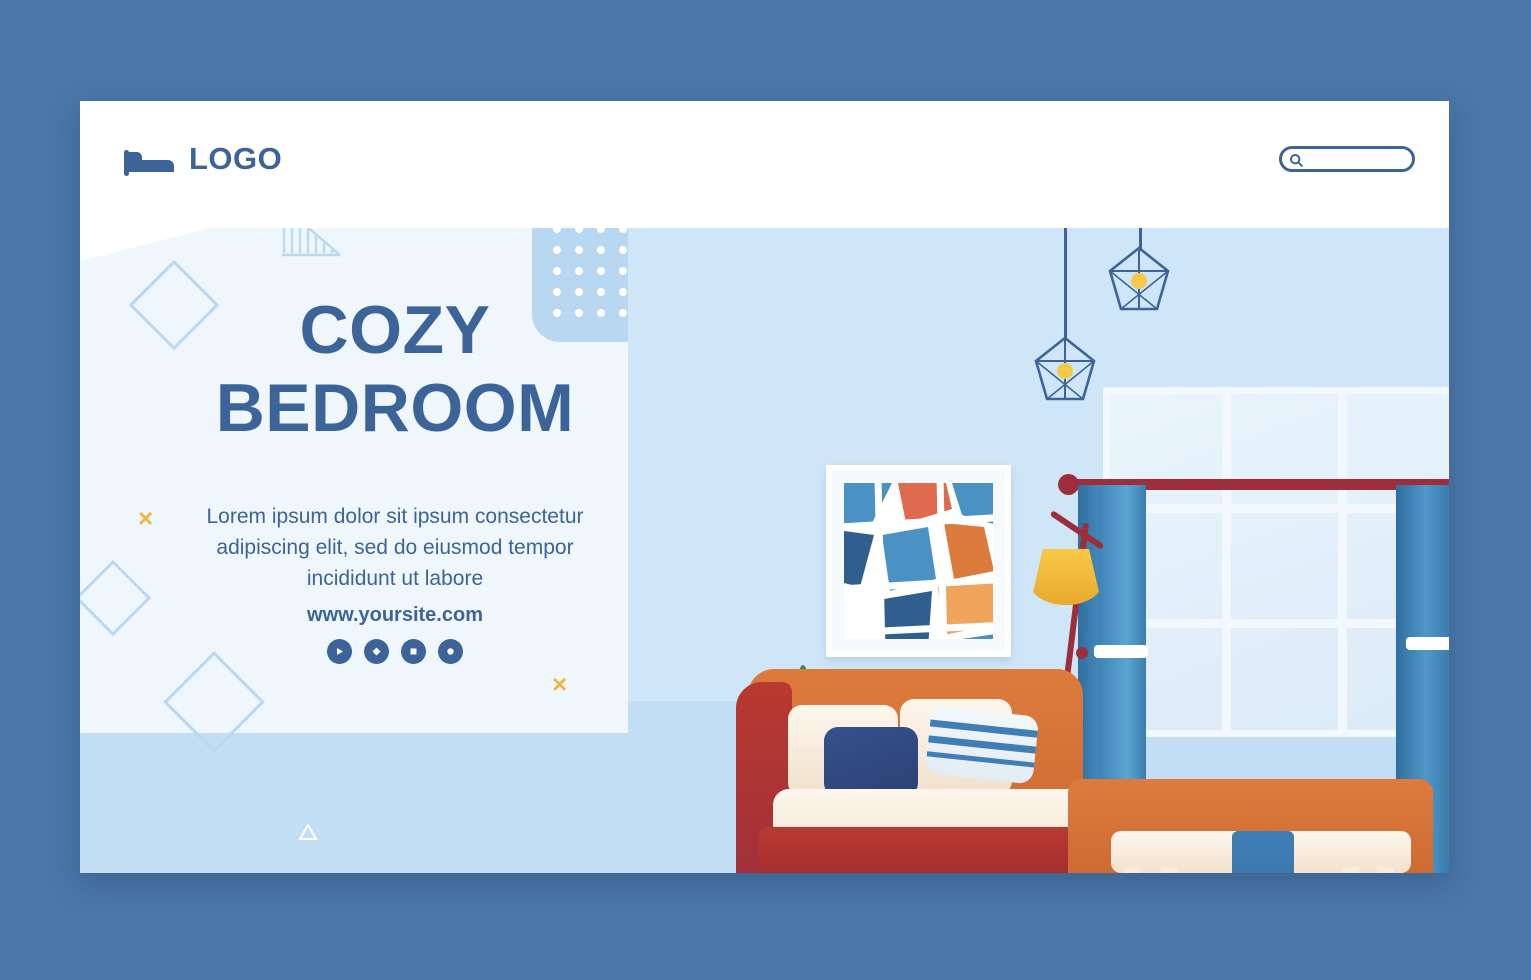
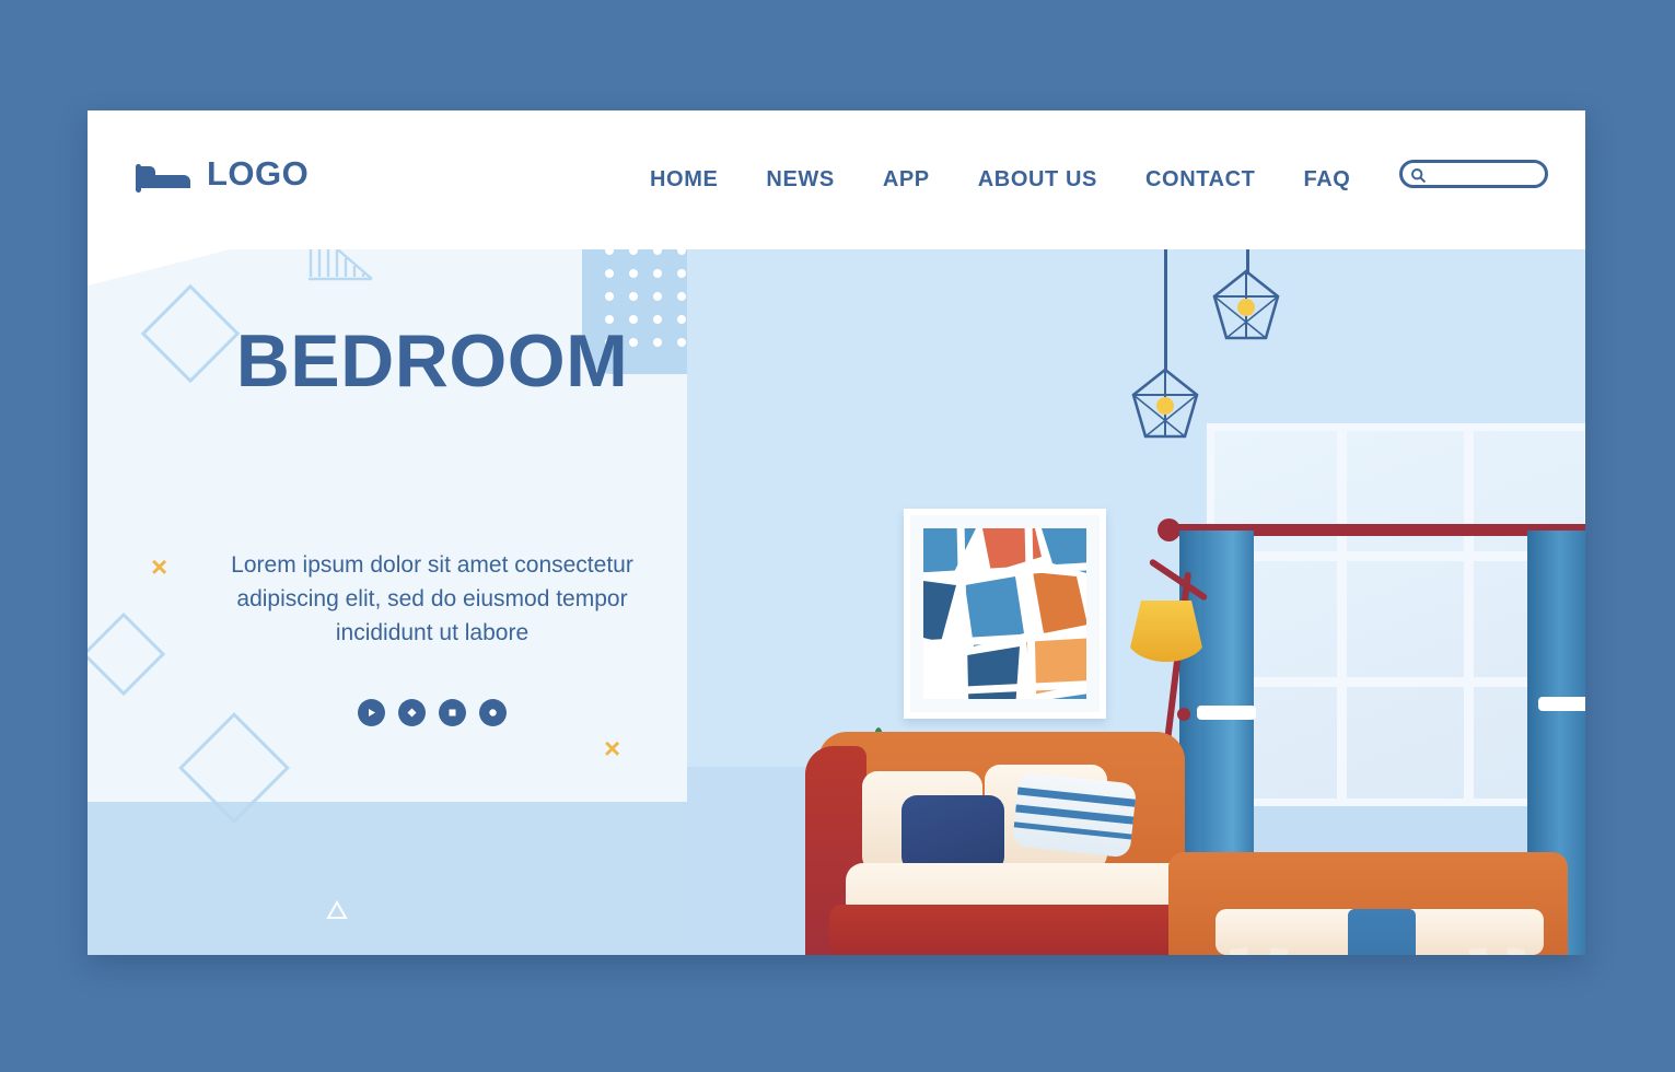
  ×
  ×
- COZY
  BEDROOM
- Lorem ipsum dolor sit ipsum consectetur adipiscing elit, sed do eiusmod tempor incididunt ut labore
+ Lorem ipsum dolor sit amet consectetur adipiscing elit, sed do eiusmod tempor incididunt ut labore
- www.yoursite.com
  LOGO
+ HOME
+ NEWS
+ APP
+ ABOUT US
+ CONTACT
+ FAQ
